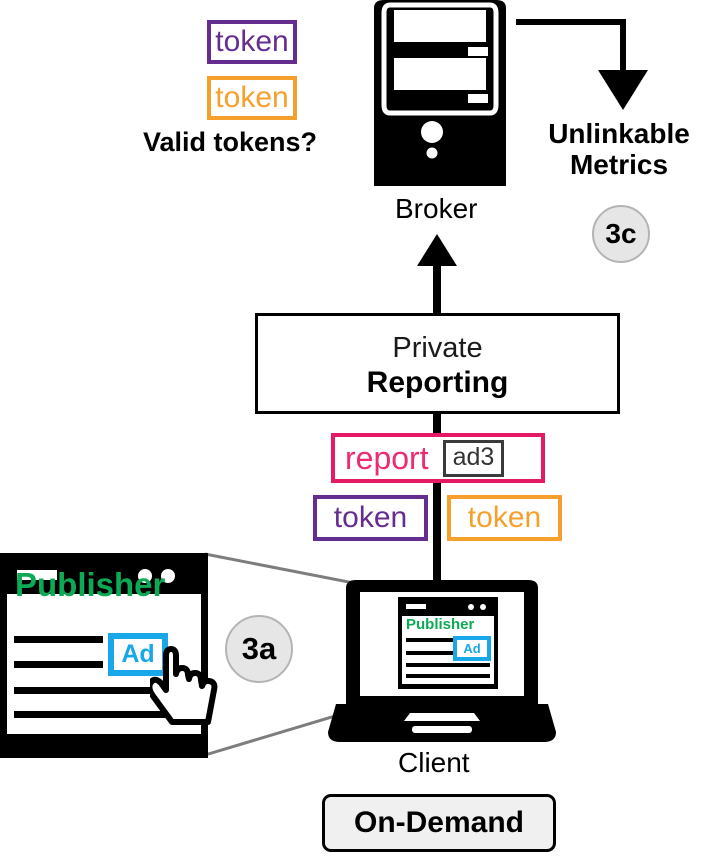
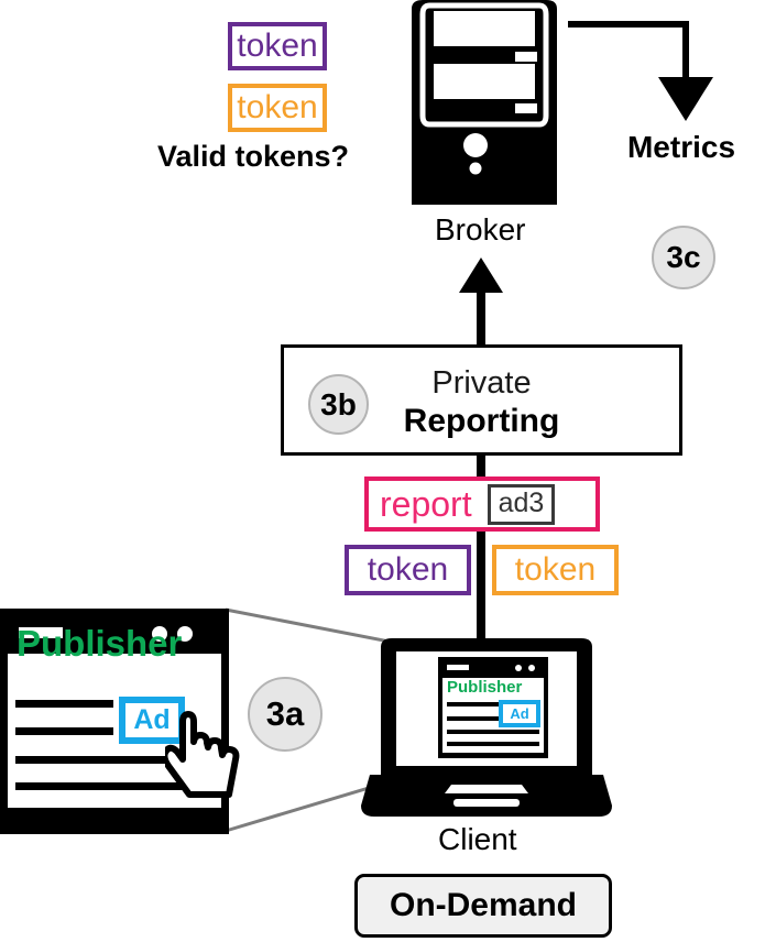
  token
  token
  Valid tokens?
  Broker
- Unlinkable
  Metrics
  3c
+ 3b
  Private
  Reporting
  report
  ad3
  token
  token
  Publisher
  Ad
  3a
  Publisher
  Ad
  Client
  On-Demand
